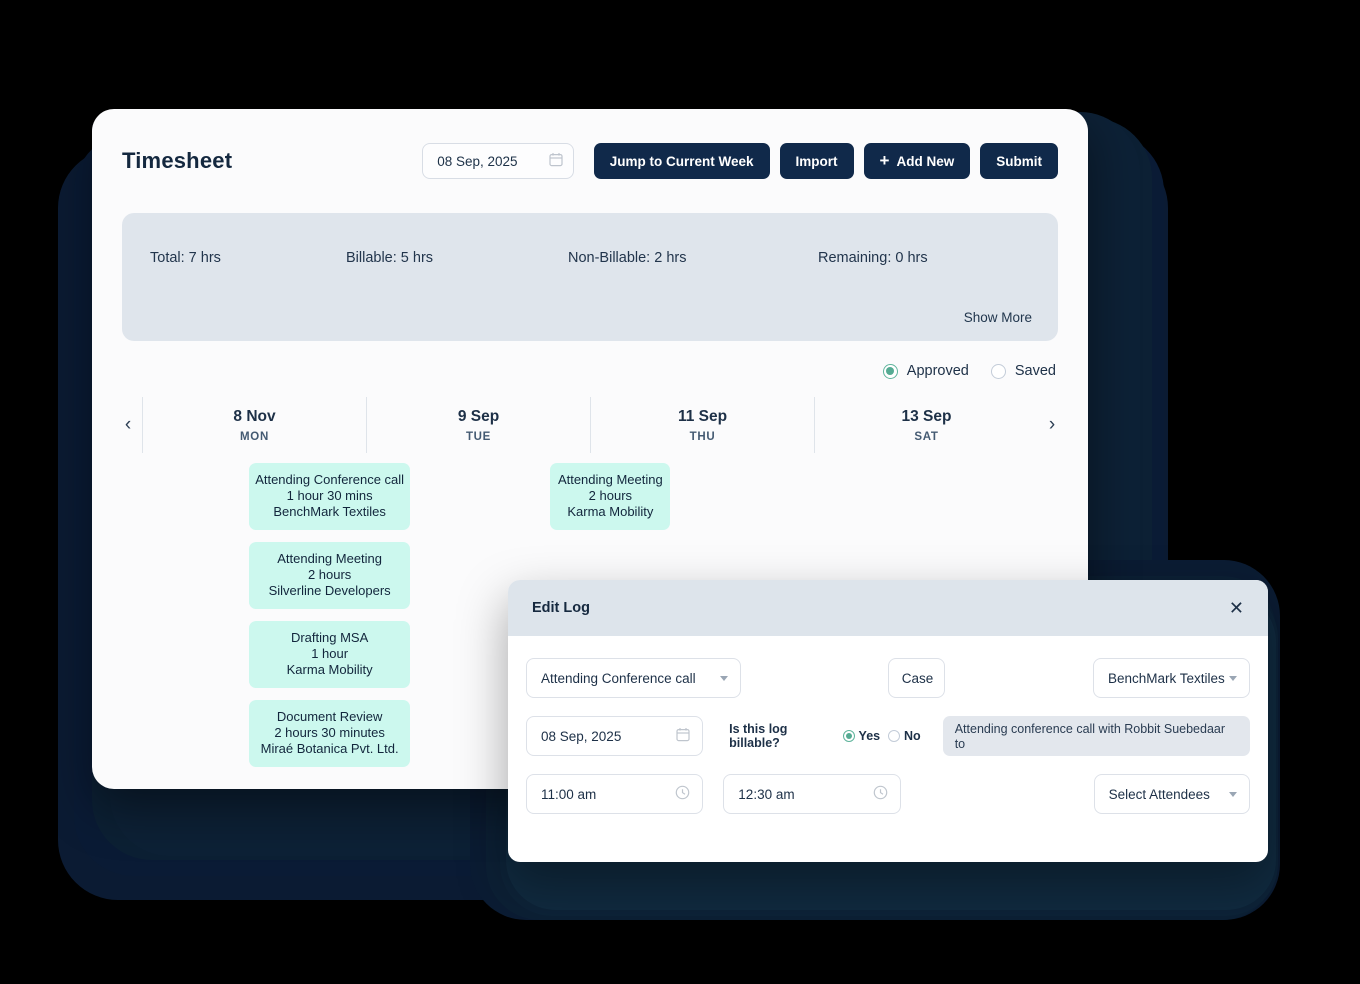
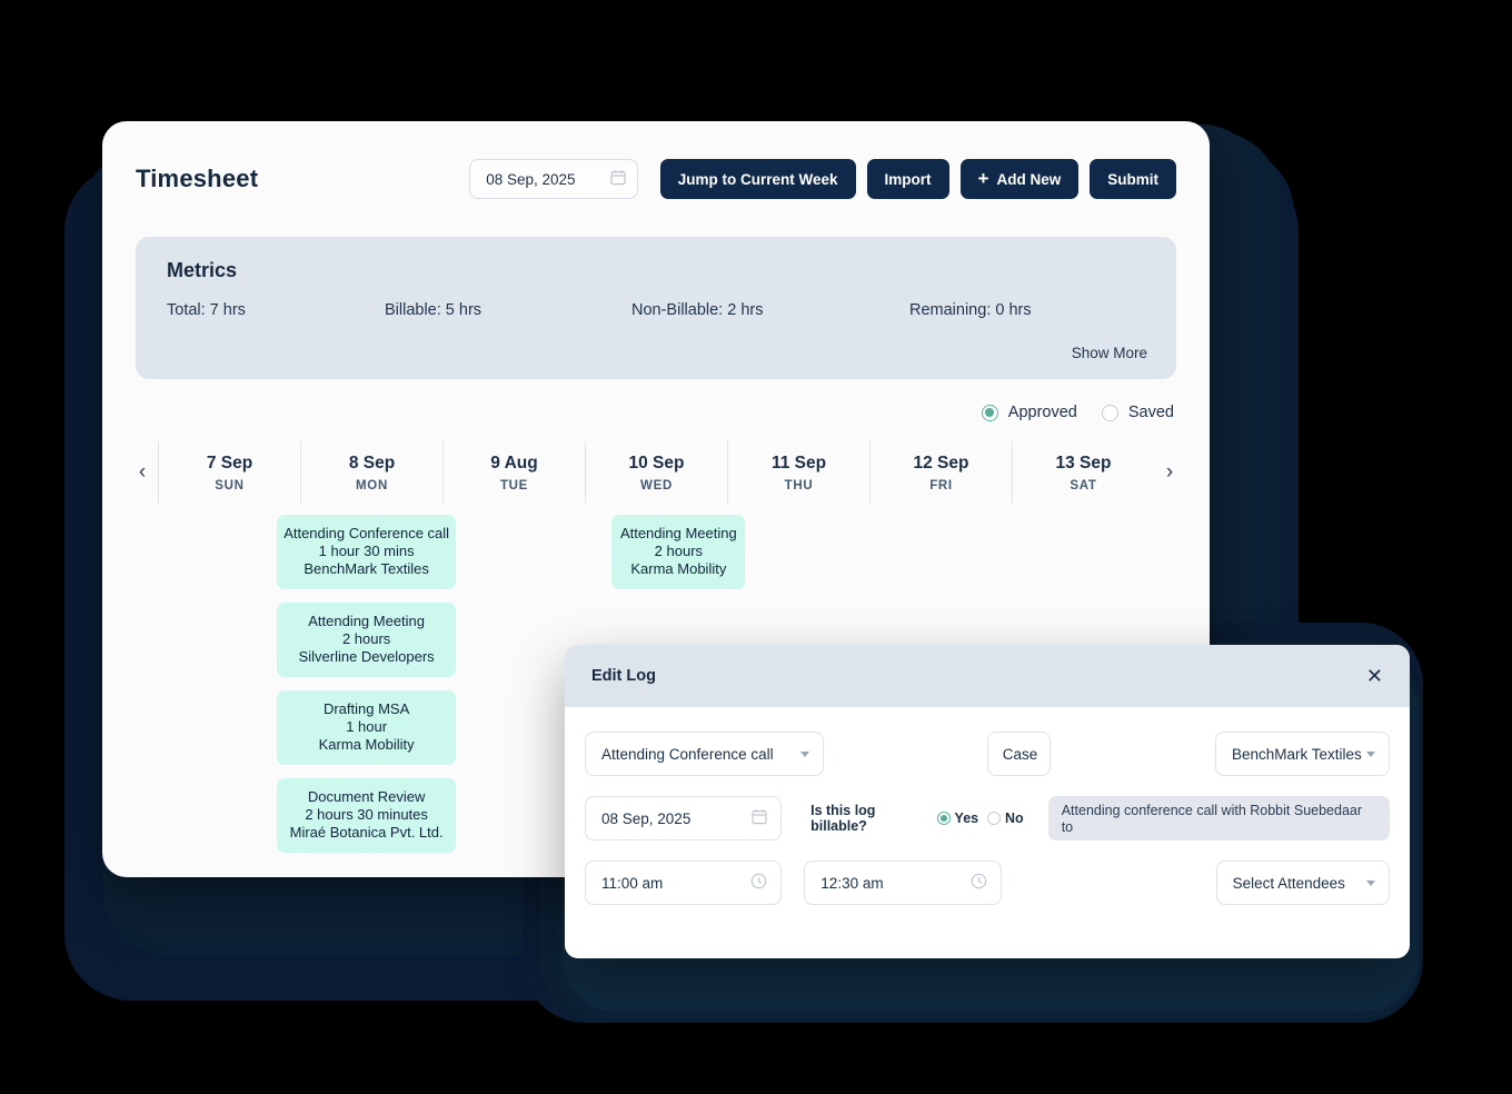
  Timesheet
  08 Sep, 2025
  Jump to Current Week
  Import
  +
  Add New
  Submit
+ Metrics
  Total: 7 hrs
  Billable: 5 hrs
  Non-Billable: 2 hrs
  Remaining: 0 hrs
  Show More
  Approved
  Saved
  ‹
+ 7 Sep
+ SUN
- 8 Nov
+ 8 Sep
  MON
- 9 Sep
+ 9 Aug
  TUE
+ 10 Sep
+ WED
  11 Sep
  THU
+ 12 Sep
+ FRI
  13 Sep
  SAT
  ›
  Attending Conference call
  1 hour 30 mins
  BenchMark Textiles
  Attending Meeting
  2 hours
  Silverline Developers
  Drafting MSA
  1 hour
  Karma Mobility
  Document Review
  2 hours 30 minutes
  Miraé Botanica Pvt. Ltd.
  Attending Meeting
  2 hours
  Karma Mobility
  Edit Log
  ✕
  Attending Conference call
  Case
  BenchMark Textiles
  08 Sep, 2025
  Is this log billable?
  Yes
  No
  Attending conference call with Robbit Suebedaar to
  11:00 am
  12:30 am
  Select Attendees
